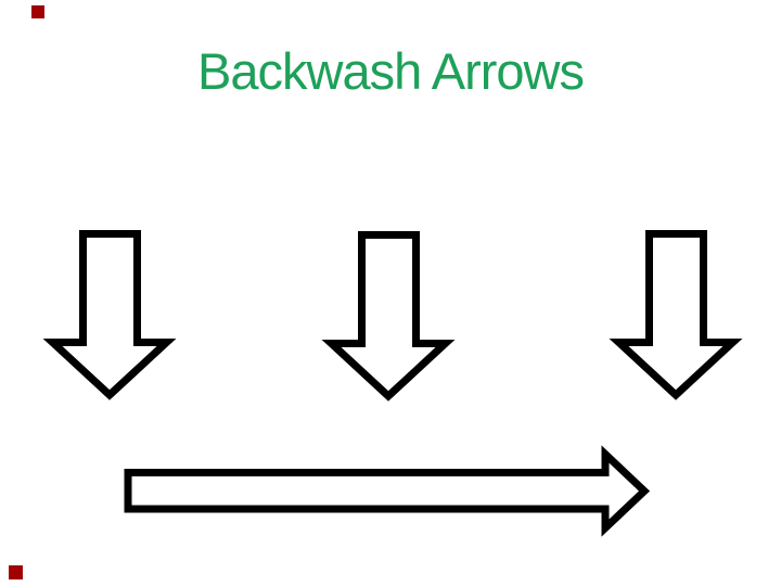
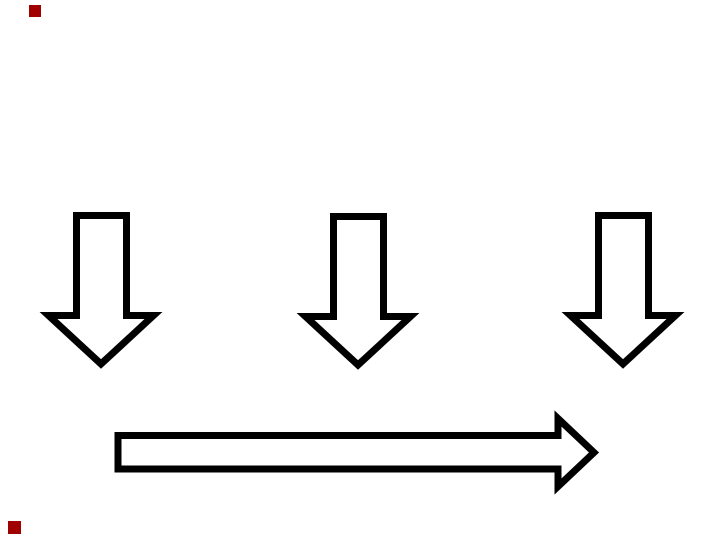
- Backwash Arrows
